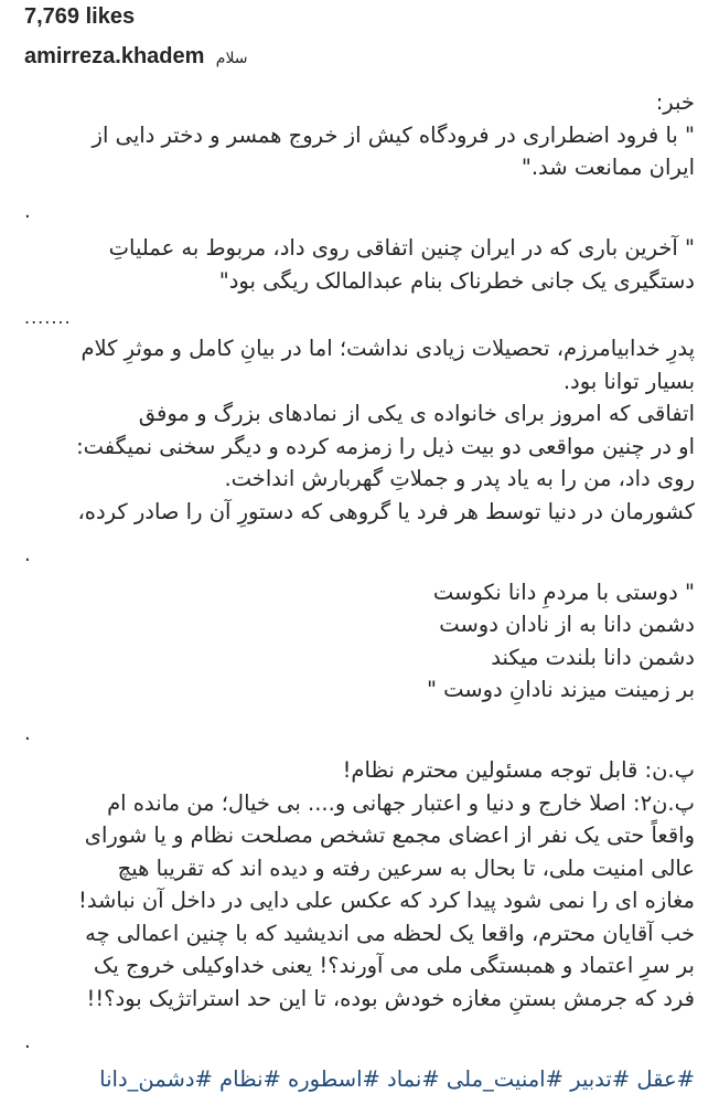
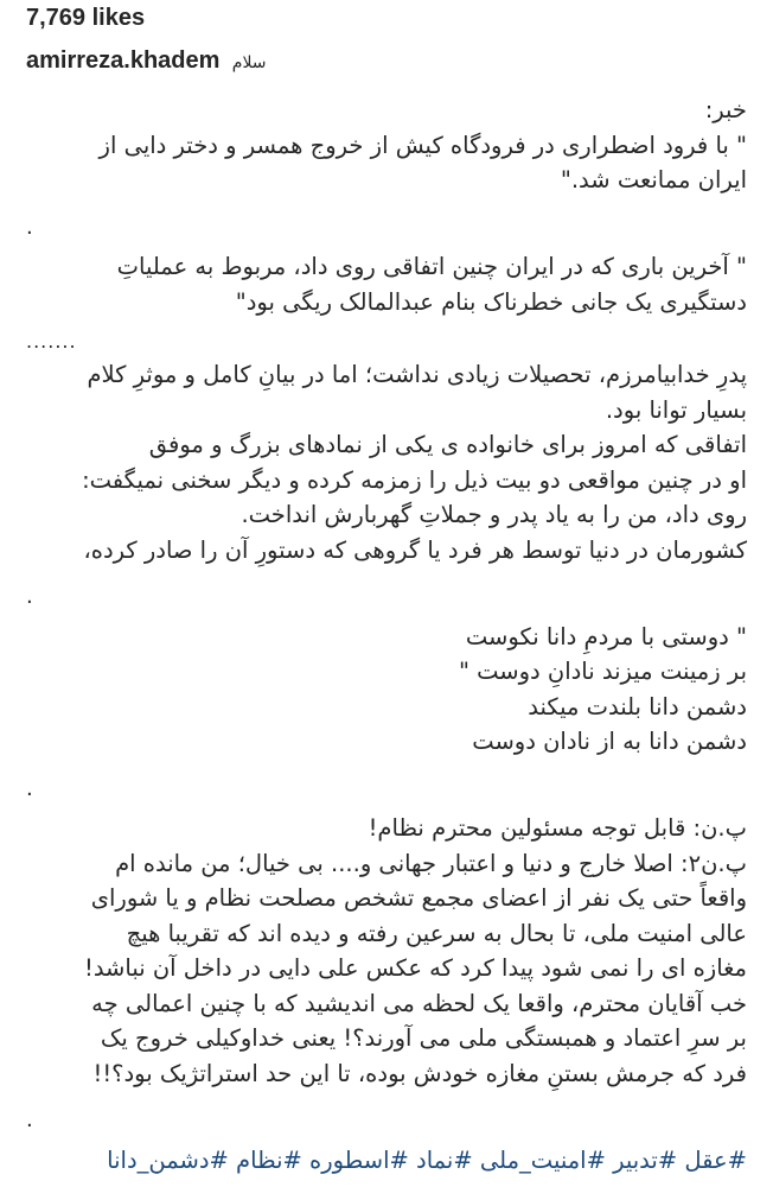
  7,769 likes
  amirreza.khadem سلام
  خبر:
  " با فرود اضطراری در فرودگاه کیش از خروج همسر و دختر دایی از
  ایران ممانعت شد."
  .
  " آخرین باری که در ایران چنین اتفاقی روی داد، مربوط به عملیاتِ
  دستگیری یک جانی خطرناک بنام عبدالمالک ریگی بود"
  .......
  پدرِ خدابیامرزم، تحصیلات زیادی نداشت؛ اما در بیانِ کامل و موثرِ کلام
  بسیار توانا بود.
  اتفاقی که امروز برای خانواده ی یکی از نمادهای بزرگ و موفق
  او در چنین مواقعی دو بیت ذیل را زمزمه کرده و دیگر سخنی نمیگفت:
  روی داد، من را به یاد پدر و جملاتِ گهربارش انداخت.
  کشورمان در دنیا توسط هر فرد یا گروهی که دستورِ آن را صادر کرده،
  .
  " دوستی با مردمِ دانا نکوست
- دشمن دانا به از نادان دوست
+ بر زمینت میزند نادانِ دوست "
  دشمن دانا بلندت میکند
- بر زمینت میزند نادانِ دوست "
+ دشمن دانا به از نادان دوست
  .
  پ.ن: قابل توجه مسئولین محترم نظام!
  پ.ن۲: اصلا خارج و دنیا و اعتبار جهانی و.... بی خیال؛ من مانده ام
  واقعاً حتی یک نفر از اعضای مجمع تشخص مصلحت نظام و یا شورای
  عالی امنیت ملی، تا بحال به سرعین رفته و دیده اند که تقریبا هیچ
  مغازه ای را نمی شود پیدا کرد که عکس علی دایی در داخل آن نباشد!
  خب آقایان محترم، واقعا یک لحظه می اندیشید که با چنین اعمالی چه
  بر سرِ اعتماد و همبستگی ملی می آورند؟! یعنی خداوکیلی خروج یک
  فرد که جرمش بستنِ مغازه خودش بوده، تا این حد استراتژیک بود؟!!
  .
  #عقل #تدبیر #امنیت_ملی #نماد #اسطوره #نظام #دشمن_دانا
